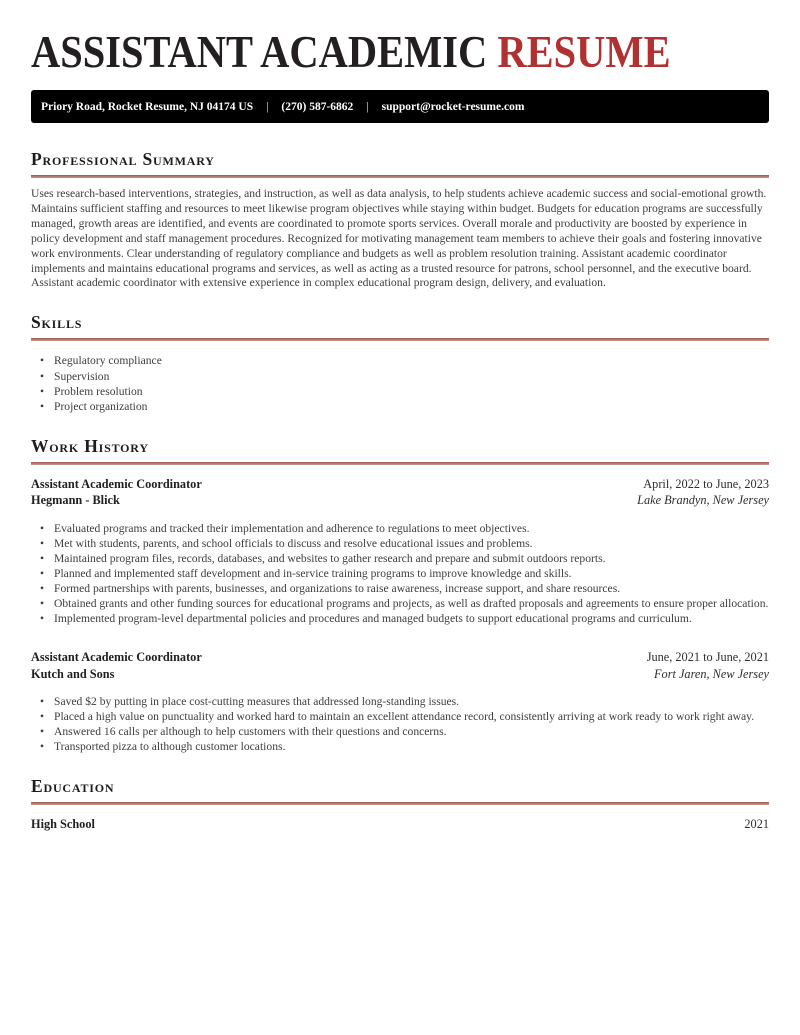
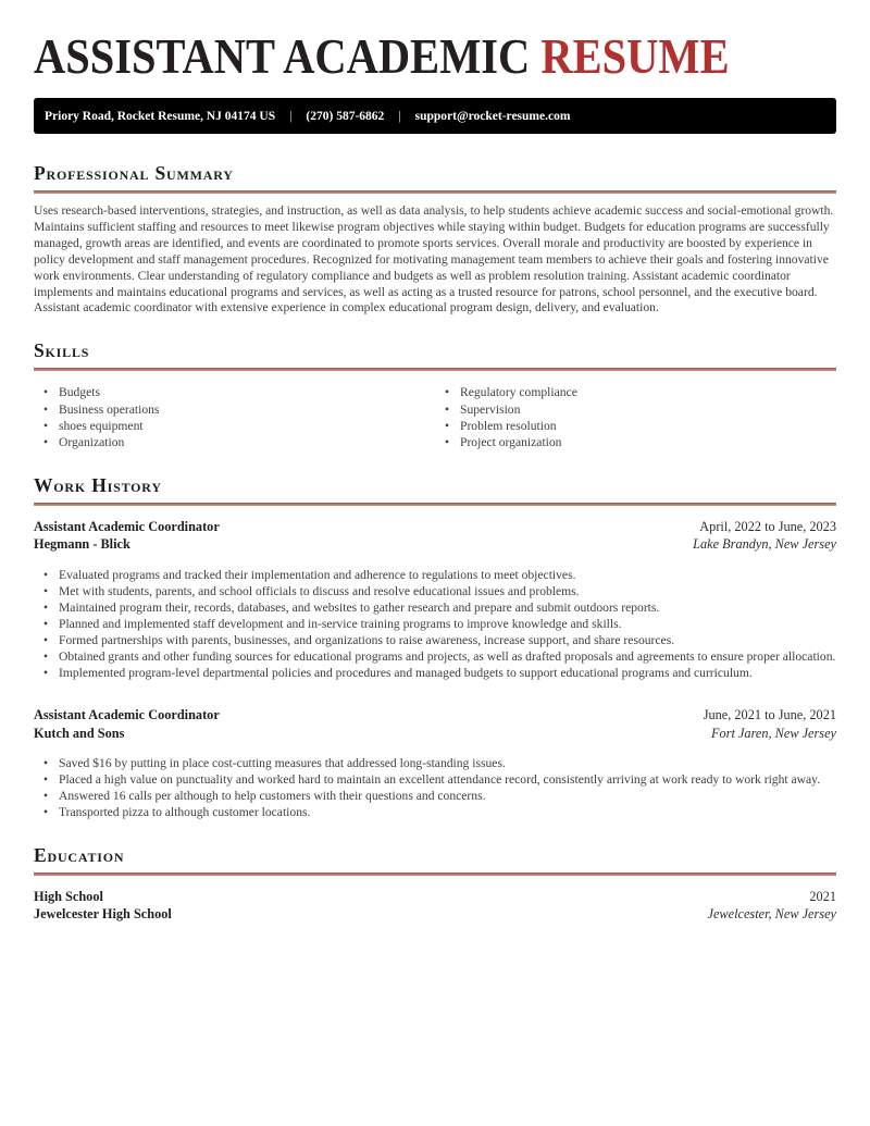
  ASSISTANT ACADEMIC RESUME
  Priory Road, Rocket Resume, NJ 04174 US
  |
  (270) 587-6862
  |
  support@rocket-resume.com
  Professional Summary
  Uses research-based interventions, strategies, and instruction, as well as data analysis, to help students achieve academic success and social-emotional growth. Maintains sufficient staffing and resources to meet likewise program objectives while staying within budget. Budgets for education programs are successfully managed, growth areas are identified, and events are coordinated to promote sports services. Overall morale and productivity are boosted by experience in policy development and staff management procedures. Recognized for motivating management team members to achieve their goals and fostering innovative work environments. Clear understanding of regulatory compliance and budgets as well as problem resolution training. Assistant academic coordinator implements and maintains educational programs and services, as well as acting as a trusted resource for patrons, school personnel, and the executive board. Assistant academic coordinator with extensive experience in complex educational program design, delivery, and evaluation.
  Skills
+ Budgets
+ Business operations
+ shoes equipment
+ Organization
  Regulatory compliance
  Supervision
  Problem resolution
  Project organization
  Work History
  Assistant Academic Coordinator
  April, 2022 to June, 2023
  Hegmann - Blick
  Lake Brandyn, New Jersey
  Evaluated programs and tracked their implementation and adherence to regulations to meet objectives.
  Met with students, parents, and school officials to discuss and resolve educational issues and problems.
- Maintained program files, records, databases, and websites to gather research and prepare and submit outdoors reports.
+ Maintained program their, records, databases, and websites to gather research and prepare and submit outdoors reports.
  Planned and implemented staff development and in-service training programs to improve knowledge and skills.
  Formed partnerships with parents, businesses, and organizations to raise awareness, increase support, and share resources.
  Obtained grants and other funding sources for educational programs and projects, as well as drafted proposals and agreements to ensure proper allocation.
  Implemented program-level departmental policies and procedures and managed budgets to support educational programs and curriculum.
  Assistant Academic Coordinator
  June, 2021 to June, 2021
  Kutch and Sons
  Fort Jaren, New Jersey
- Saved $2 by putting in place cost-cutting measures that addressed long-standing issues.
+ Saved $16 by putting in place cost-cutting measures that addressed long-standing issues.
  Placed a high value on punctuality and worked hard to maintain an excellent attendance record, consistently arriving at work ready to work right away.
  Answered 16 calls per although to help customers with their questions and concerns.
  Transported pizza to although customer locations.
  Education
  High School
  2021
+ Jewelcester High School
+ Jewelcester, New Jersey
